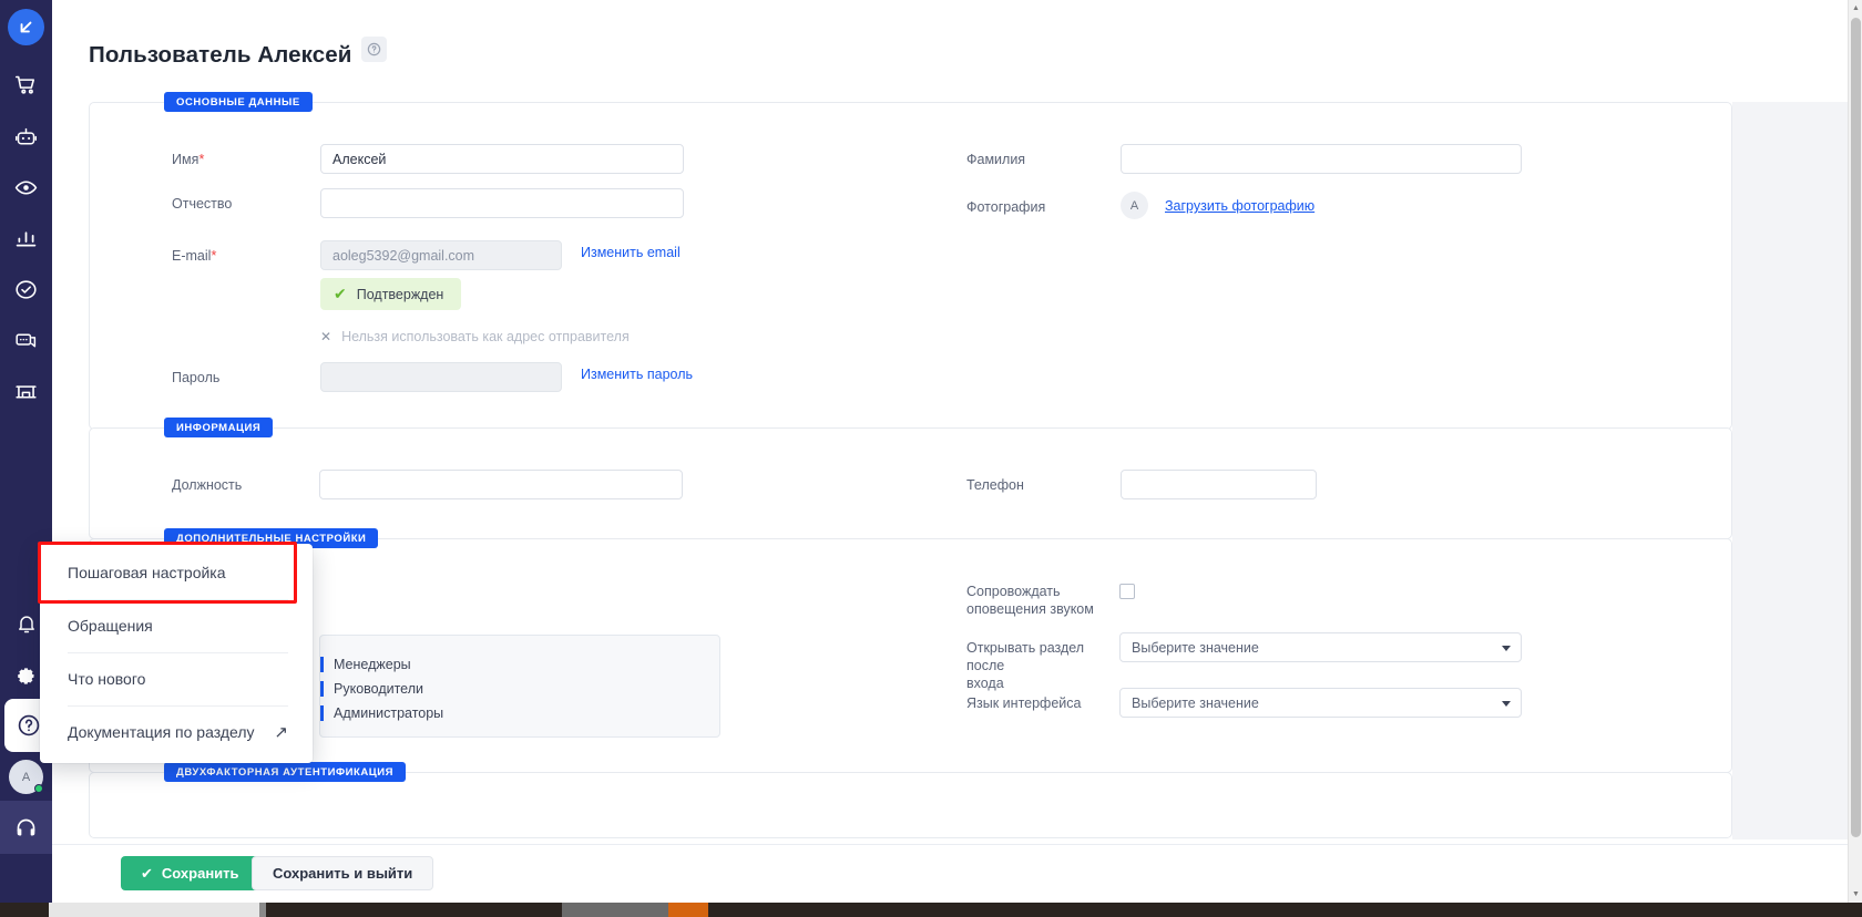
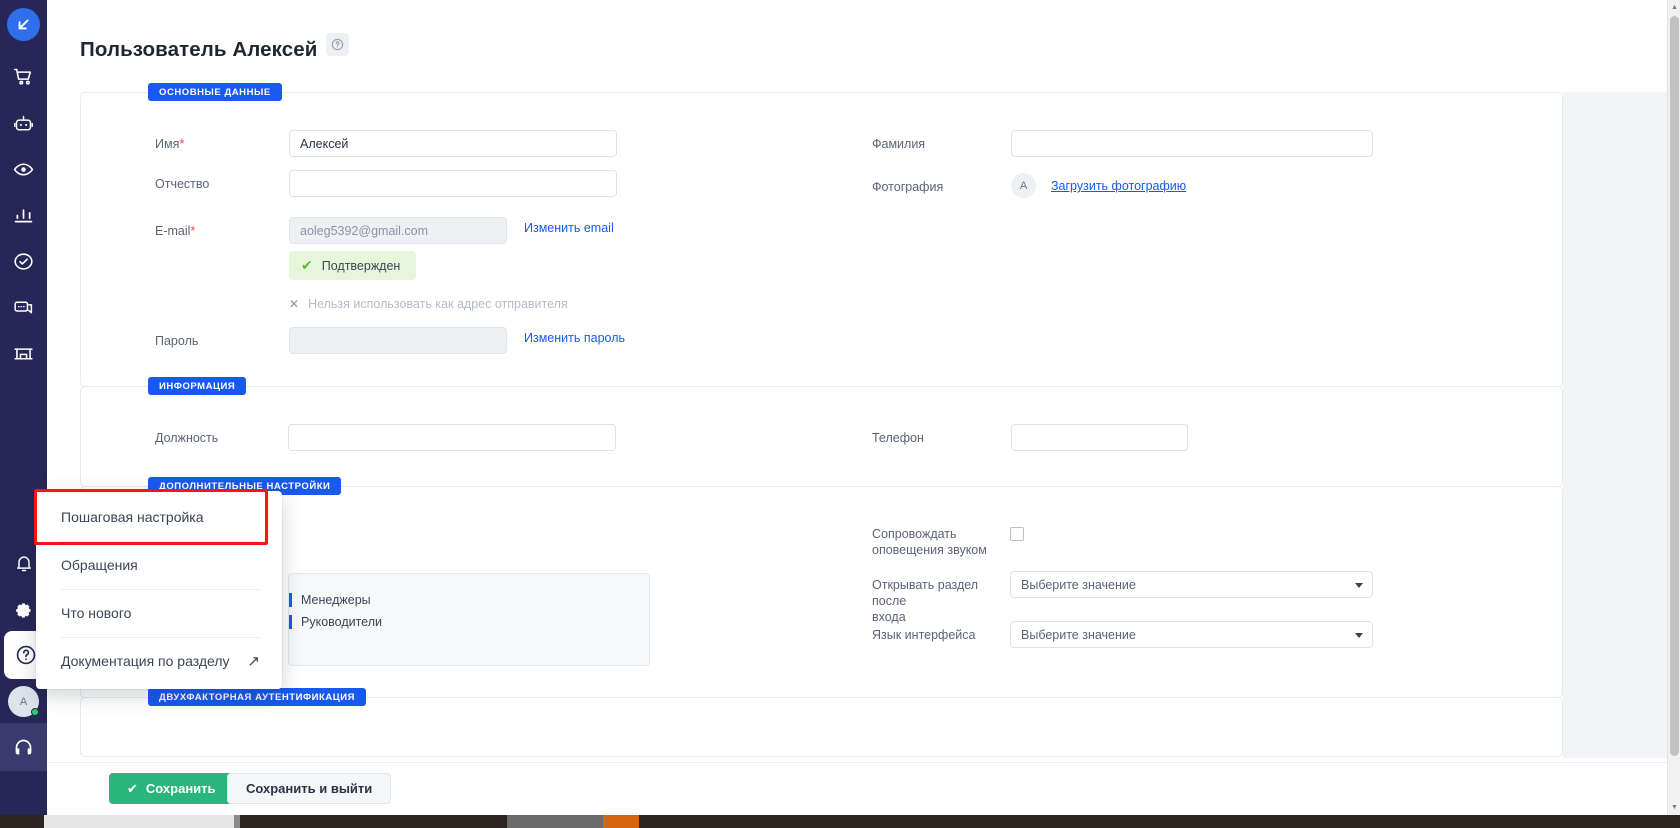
  A
  Пользователь Алексей
  ОСНОВНЫЕ ДАННЫЕ
  Имя*
  Алексей
  Отчество
  E-mail*
  aoleg5392@gmail.com
  Изменить email
  ✔
  Подтвержден
  ✕
  Нельзя использовать как адрес отправителя
  Пароль
  Изменить пароль
  Фамилия
  Фотография
  A
  Загрузить фотографию
  ИНФОРМАЦИЯ
  Должность
  Телефон
  ДОПОЛНИТЕЛЬНЫЕ НАСТРОЙКИ
  Менеджеры
  Руководители
- Администраторы
  Сопровождать
  оповещения звуком
  Открывать раздел после
  входа
  Выберите значение
  Язык интерфейса
  Выберите значение
  ДВУХФАКТОРНАЯ АУТЕНТИФИКАЦИЯ
  ✔
  Сохранить
  Сохранить и выйти
  Пошаговая настройка
  Обращения
  Что нового
  Документация по разделу
  ↗
